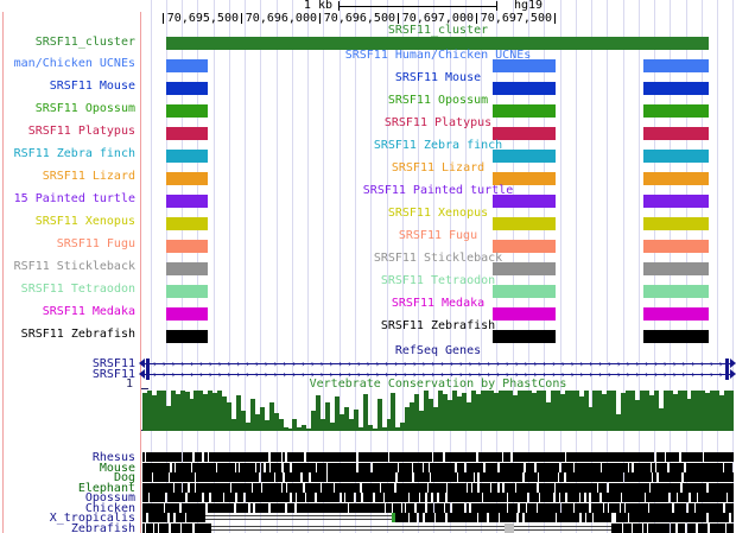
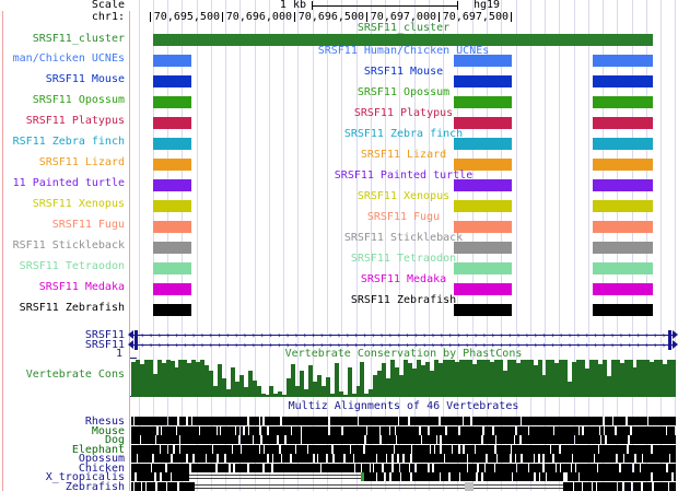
+ Scale
  1 kb
  hg19
+ chr1:
  70,695,500
  70,696,000
  70,696,500
  70,697,000
  70,697,500
  SRSF11_cluster
  SRSF11_cluster
  SRSF11 Human/Chicken UCNEs
  man/Chicken UCNEs
  SRSF11 Mouse
  SRSF11 Mouse
  SRSF11 Opossum
  SRSF11 Opossum
  SRSF11 Platypus
  SRSF11 Platypus
  SRSF11 Zebra finch
  RSF11 Zebra finch
  SRSF11 Lizard
  SRSF11 Lizard
  SRSF11 Painted turtle
- 15 Painted turtle
+ 11 Painted turtle
  SRSF11 Xenopus
  SRSF11 Xenopus
  SRSF11 Fugu
  SRSF11 Fugu
  SRSF11 Stickleback
  RSF11 Stickleback
  SRSF11 Tetraodon
  SRSF11 Tetraodon
  SRSF11 Medaka
  SRSF11 Medaka
  SRSF11 Zebrafish
  SRSF11 Zebrafish
- RefSeq Genes
  SRSF11
  SRSF11
  Vertebrate Conservation by PhastCons
  1
+ Vertebrate Cons
+ Multiz Alignments of 46 Vertebrates
  Rhesus
  Mouse
  Dog
  Elephant
  Opossum
  Chicken
  X_tropicalis
  Zebrafish
